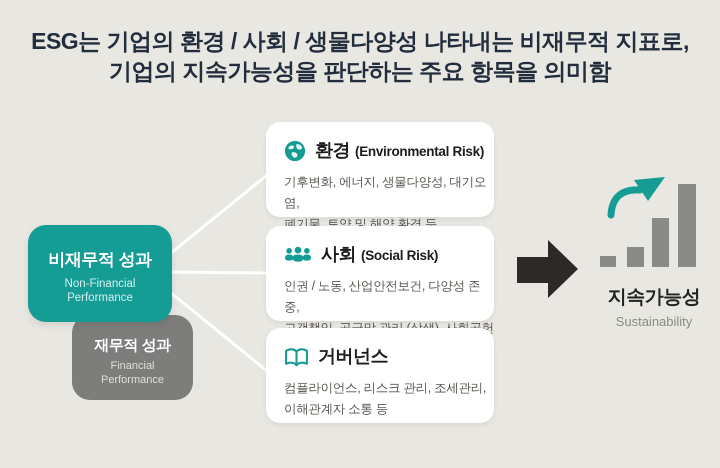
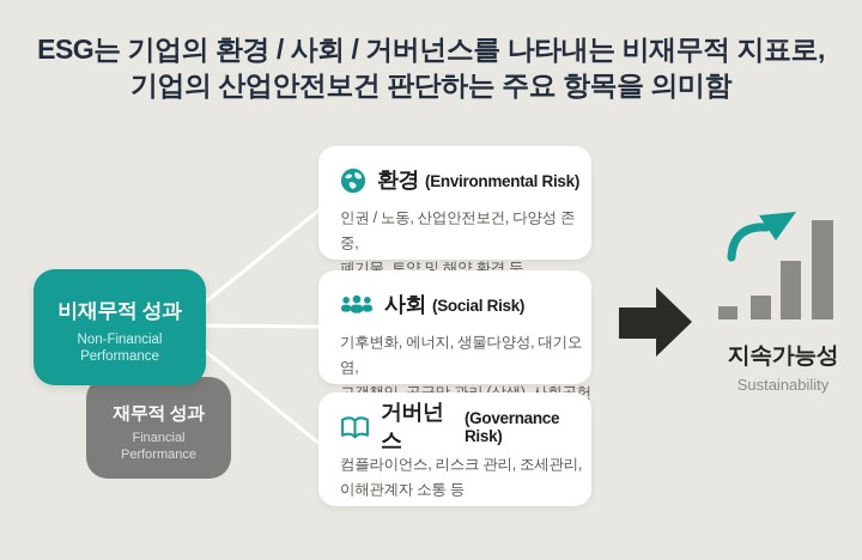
- ESG는 기업의 환경 / 사회 / 생물다양성 나타내는 비재무적 지표로,
+ ESG는 기업의 환경 / 사회 / 거버넌스를 나타내는 비재무적 지표로,
- 기업의 지속가능성을 판단하는 주요 항목을 의미함
+ 기업의 산업안전보건 판단하는 주요 항목을 의미함
  비재무적 성과
  Non-Financial
  Performance
  재무적 성과
  Financial
  Performance
  환경
  (Environmental Risk)
- 기후변화, 에너지, 생물다양성, 대기오염,
+ 인권 / 노동, 산업안전보건, 다양성 존중,
  폐기물, 토양 및 해양 환경 등
  사회
  (Social Risk)
- 인권 / 노동, 산업안전보건, 다양성 존중,
+ 기후변화, 에너지, 생물다양성, 대기오염,
  거버넌스
+ (Governance Risk)
  컴플라이언스, 리스크 관리, 조세관리,
  이해관계자 소통 등
  지속가능성
  Sustainability
